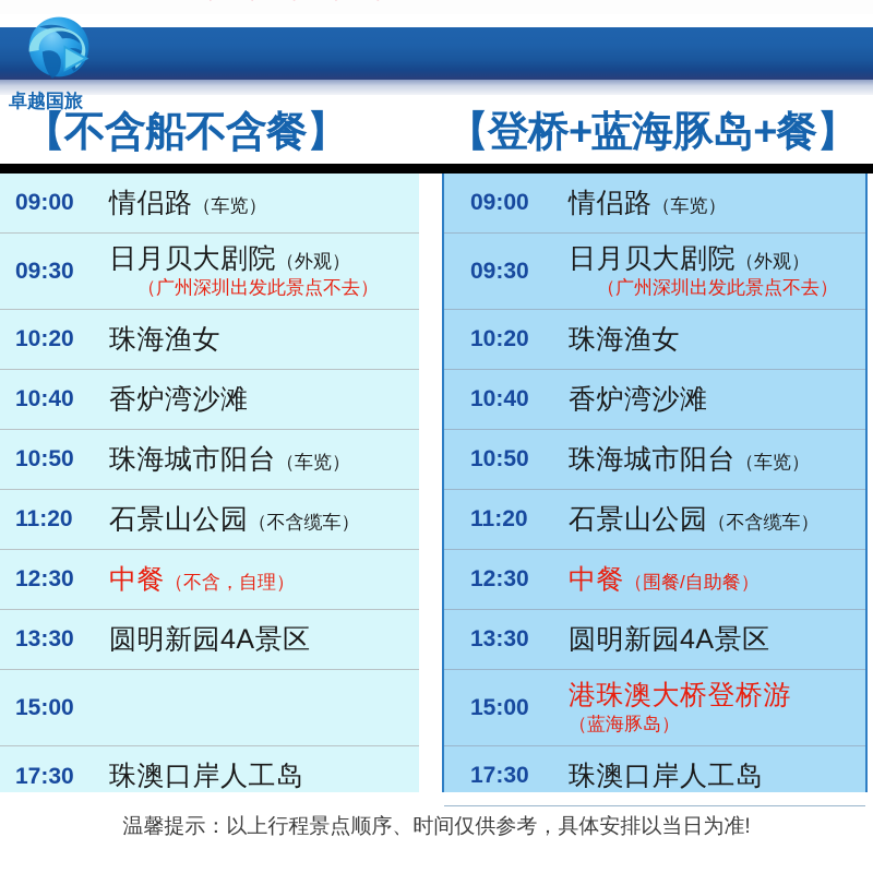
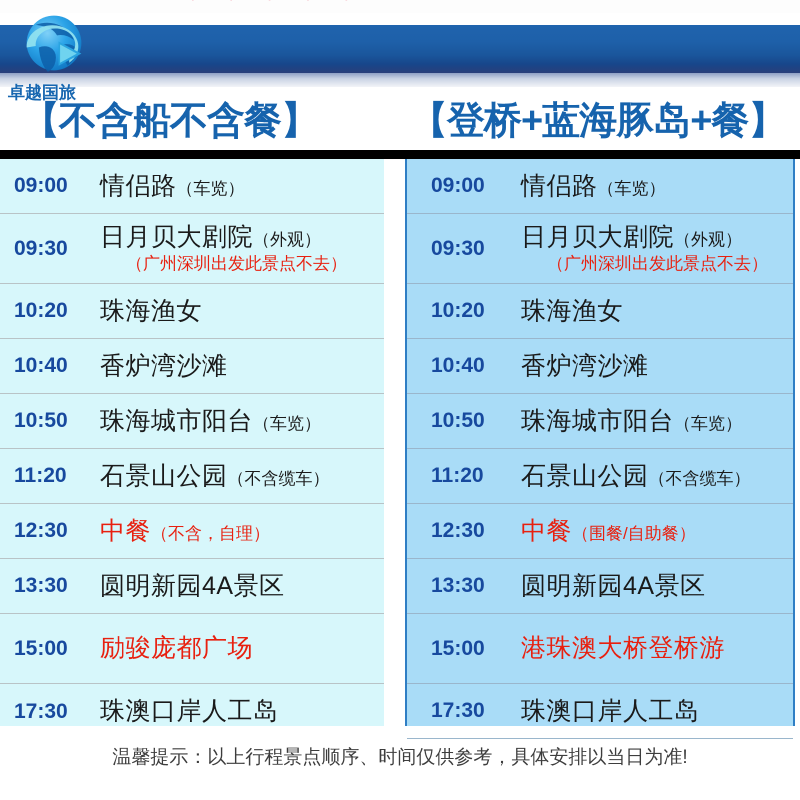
  卓越国旅
  【不含船不含餐】
  【登桥+蓝海豚岛+餐】
  09:00
  情侣路（车览）
  09:30
  日月贝大剧院（外观）
  （广州深圳出发此景点不去）
  10:20
  珠海渔女
  10:40
  香炉湾沙滩
  10:50
  珠海城市阳台（车览）
  11:20
  石景山公园（不含缆车）
  12:30
  中餐（不含，自理）
  13:30
  圆明新园4A景区
  15:00
+ 励骏庞都广场
  17:30
  珠澳口岸人工岛
  09:00
  情侣路（车览）
  09:30
  日月贝大剧院（外观）
  （广州深圳出发此景点不去）
  10:20
  珠海渔女
  10:40
  香炉湾沙滩
  10:50
  珠海城市阳台（车览）
  11:20
  石景山公园（不含缆车）
  12:30
  中餐（围餐/自助餐）
  13:30
  圆明新园4A景区
  15:00
  港珠澳大桥登桥游
- （蓝海豚岛）
  17:30
  珠澳口岸人工岛
  温馨提示：以上行程景点顺序、时间仅供参考，具体安排以当日为准!
